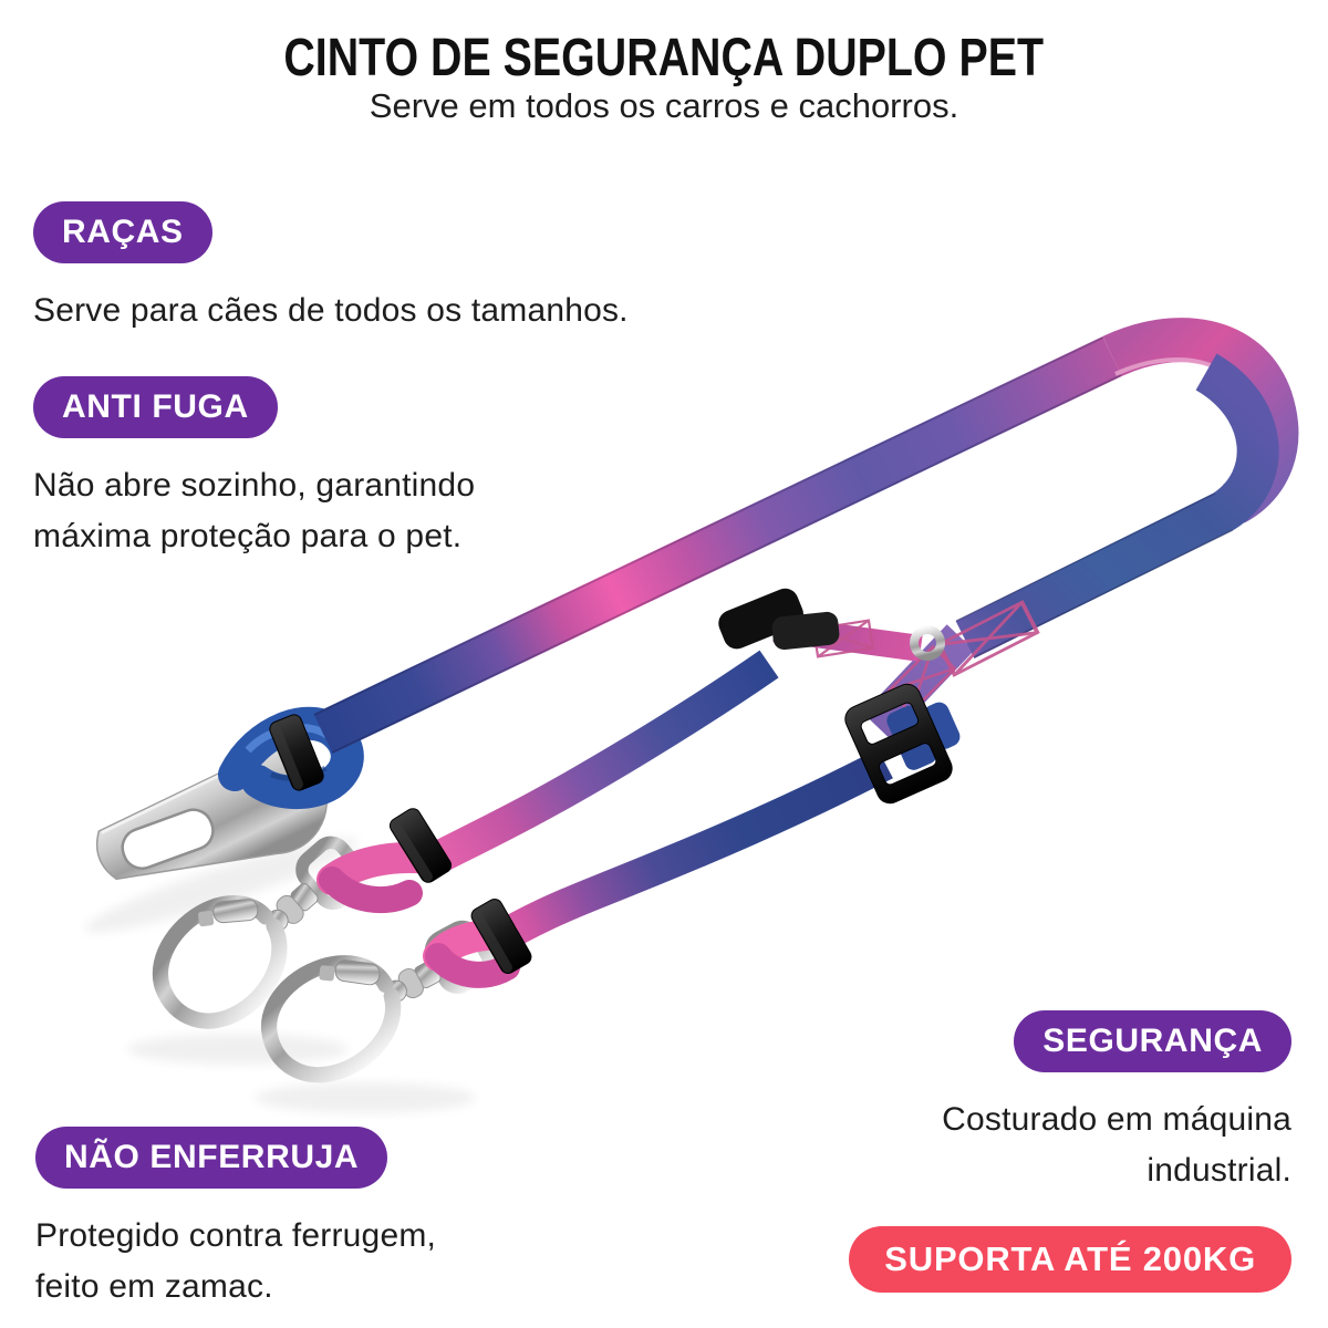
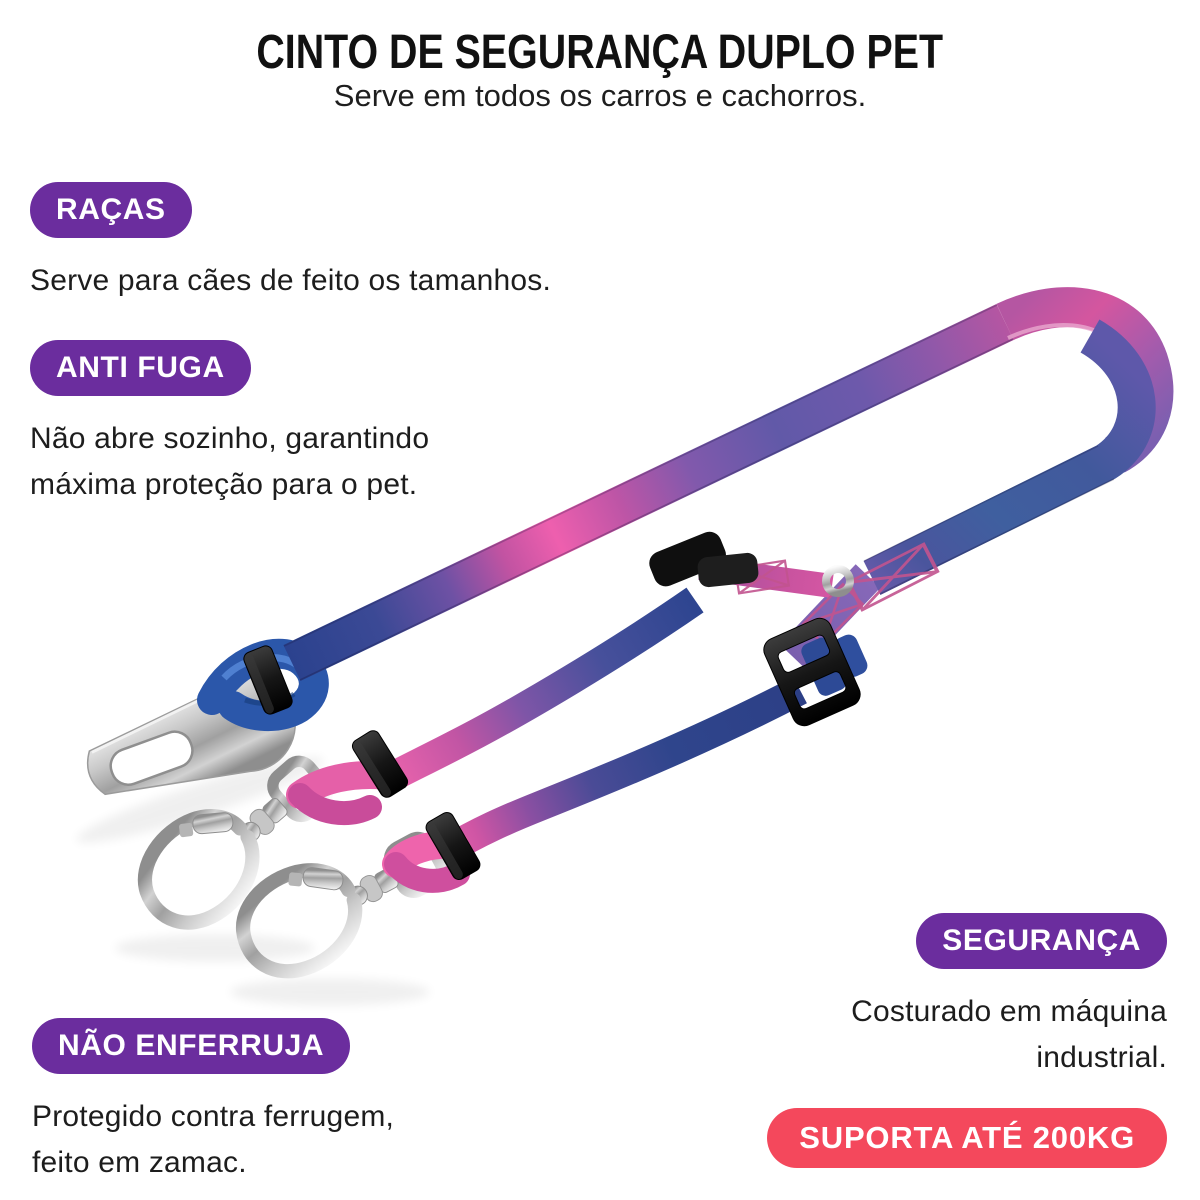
  CINTO DE SEGURANÇA DUPLO PET
  Serve em todos os carros e cachorros.
  RAÇAS
- Serve para cães de todos os tamanhos.
+ Serve para cães de feito os tamanhos.
  ANTI FUGA
  Não abre sozinho, garantindo
  máxima proteção para o pet.
  SEGURANÇA
  Costurado em máquina
  industrial.
  NÃO ENFERRUJA
  Protegido contra ferrugem,
  feito em zamac.
  SUPORTA ATÉ 200KG
